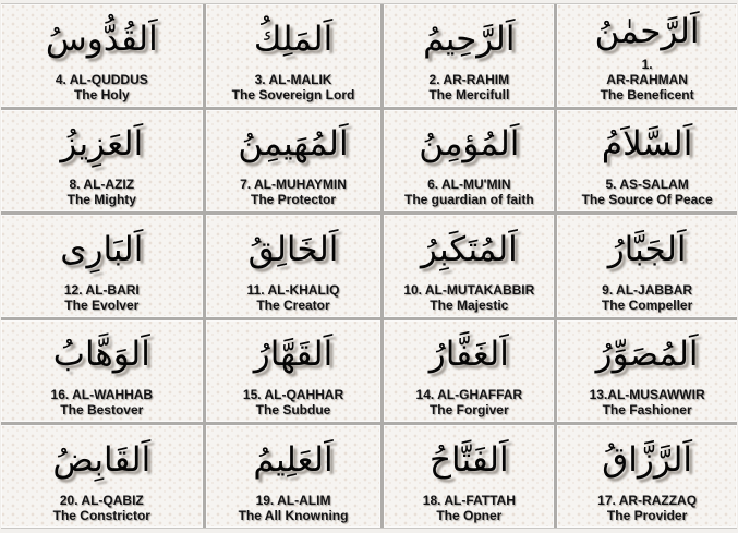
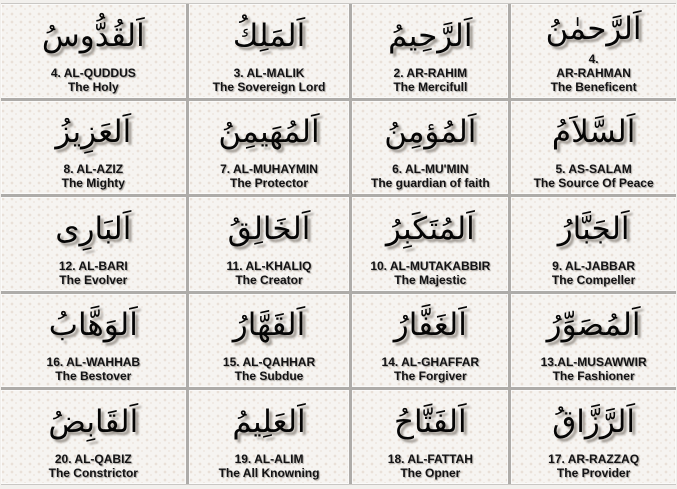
  اَلقُدُّوسُ
  4. AL-QUDDUS
  The Holy
  اَلمَلِكُ
  3. AL-MALIK
  The Sovereign Lord
  اَلرَّحِيمُ
  2. AR-RAHIM
  The Mercifull
  اَلرَّحمٰنُ
- 1.
+ 4.
  AR-RAHMAN
  The Beneficent
  اَلعَزِيزُ
  8. AL-AZIZ
  The Mighty
  اَلمُهَيمِنُ
  7. AL-MUHAYMIN
  The Protector
  اَلمُؤمِنُ
  6. AL-MU'MIN
  The guardian of faith
  اَلسَّلاَمُ
  5. AS-SALAM
  The Source Of Peace
  اَلبَارِى
  12. AL-BARI
  The Evolver
  اَلخَالِقُ
  11. AL-KHALIQ
  The Creator
  اَلمُتَكَبِرُ
  10. AL-MUTAKABBIR
  The Majestic
  اَلجَبَّارُ
  9. AL-JABBAR
  The Compeller
  اَلوَهَّابُ
  16. AL-WAHHAB
  The Bestover
  اَلقَهَّارُ
  15. AL-QAHHAR
  The Subdue
  اَلغَفَّارُ
  14. AL-GHAFFAR
  The Forgiver
  اَلمُصَوِّرُ
  13.AL-MUSAWWIR
  The Fashioner
  اَلقَابِضُ
  20. AL-QABIZ
  The Constrictor
  اَلعَلِيمُ
  19. AL-ALIM
  The All Knowning
  اَلفَتَّاحُ
  18. AL-FATTAH
  The Opner
  اَلرَّزَّاقُ
  17. AR-RAZZAQ
  The Provider
